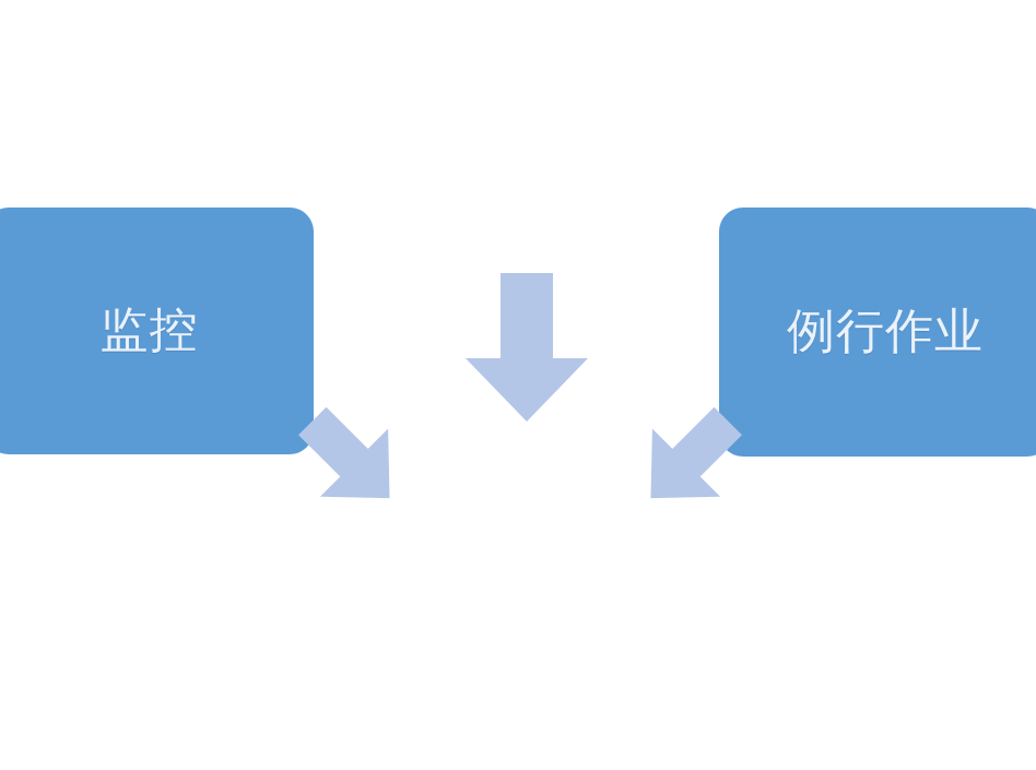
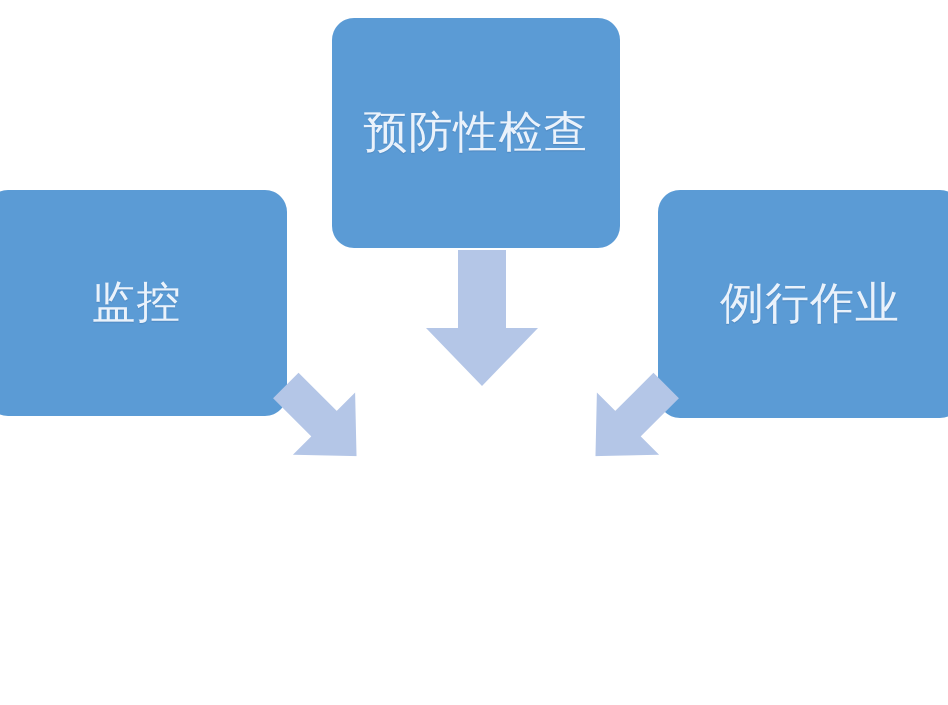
+ 预防性检查
  监控
  例行作业
